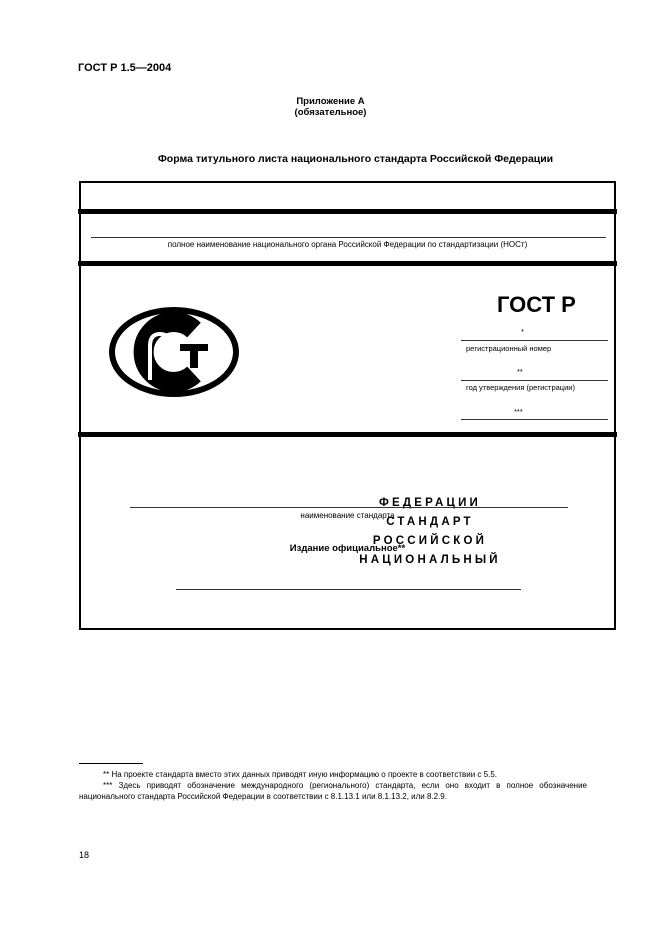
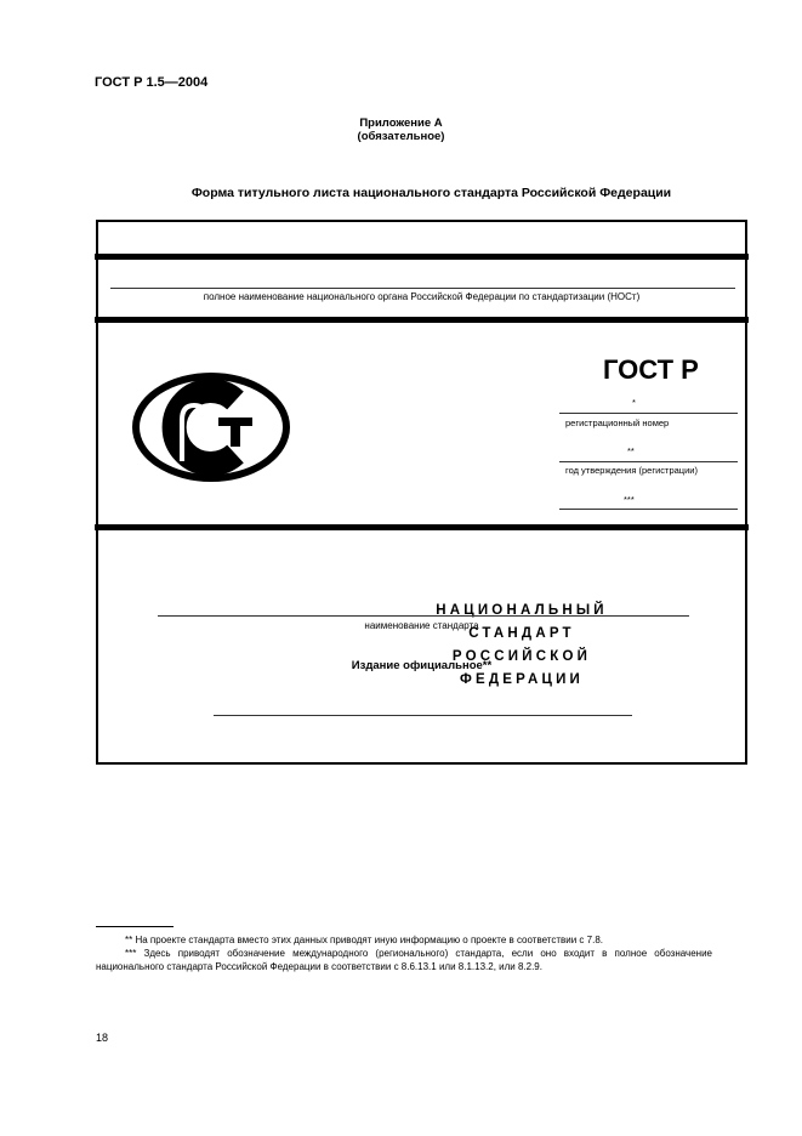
  ГОСТ Р 1.5—2004
  Приложение А
  (обязательное)
  Форма титульного листа национального стандарта Российской Федерации
  полное наименование национального органа Российской Федерации по стандартизации (НОСт)
- ФЕДЕРАЦИИ
+ НАЦИОНАЛЬНЫЙ
  СТАНДАРТ
  РОССИЙСКОЙ
- НАЦИОНАЛЬНЫЙ
+ ФЕДЕРАЦИИ
  ГОСТ Р
  *
  регистрационный номер
  **
  год утверждения (регистрации)
  ***
  наименование стандарта
  Издание официальное**
- ** На проекте стандарта вместо этих данных приводят иную информацию о проекте в соответствии с 5.5.
+ ** На проекте стандарта вместо этих данных приводят иную информацию о проекте в соответствии с 7.8.
- *** Здесь приводят обозначение международного (регионального) стандарта, если оно входит в полное обозначение национального стандарта Российской Федерации в соответствии с 8.1.13.1 или 8.1.13.2, или 8.2.9.
+ *** Здесь приводят обозначение международного (регионального) стандарта, если оно входит в полное обозначение национального стандарта Российской Федерации в соответствии с 8.6.13.1 или 8.1.13.2, или 8.2.9.
  18
